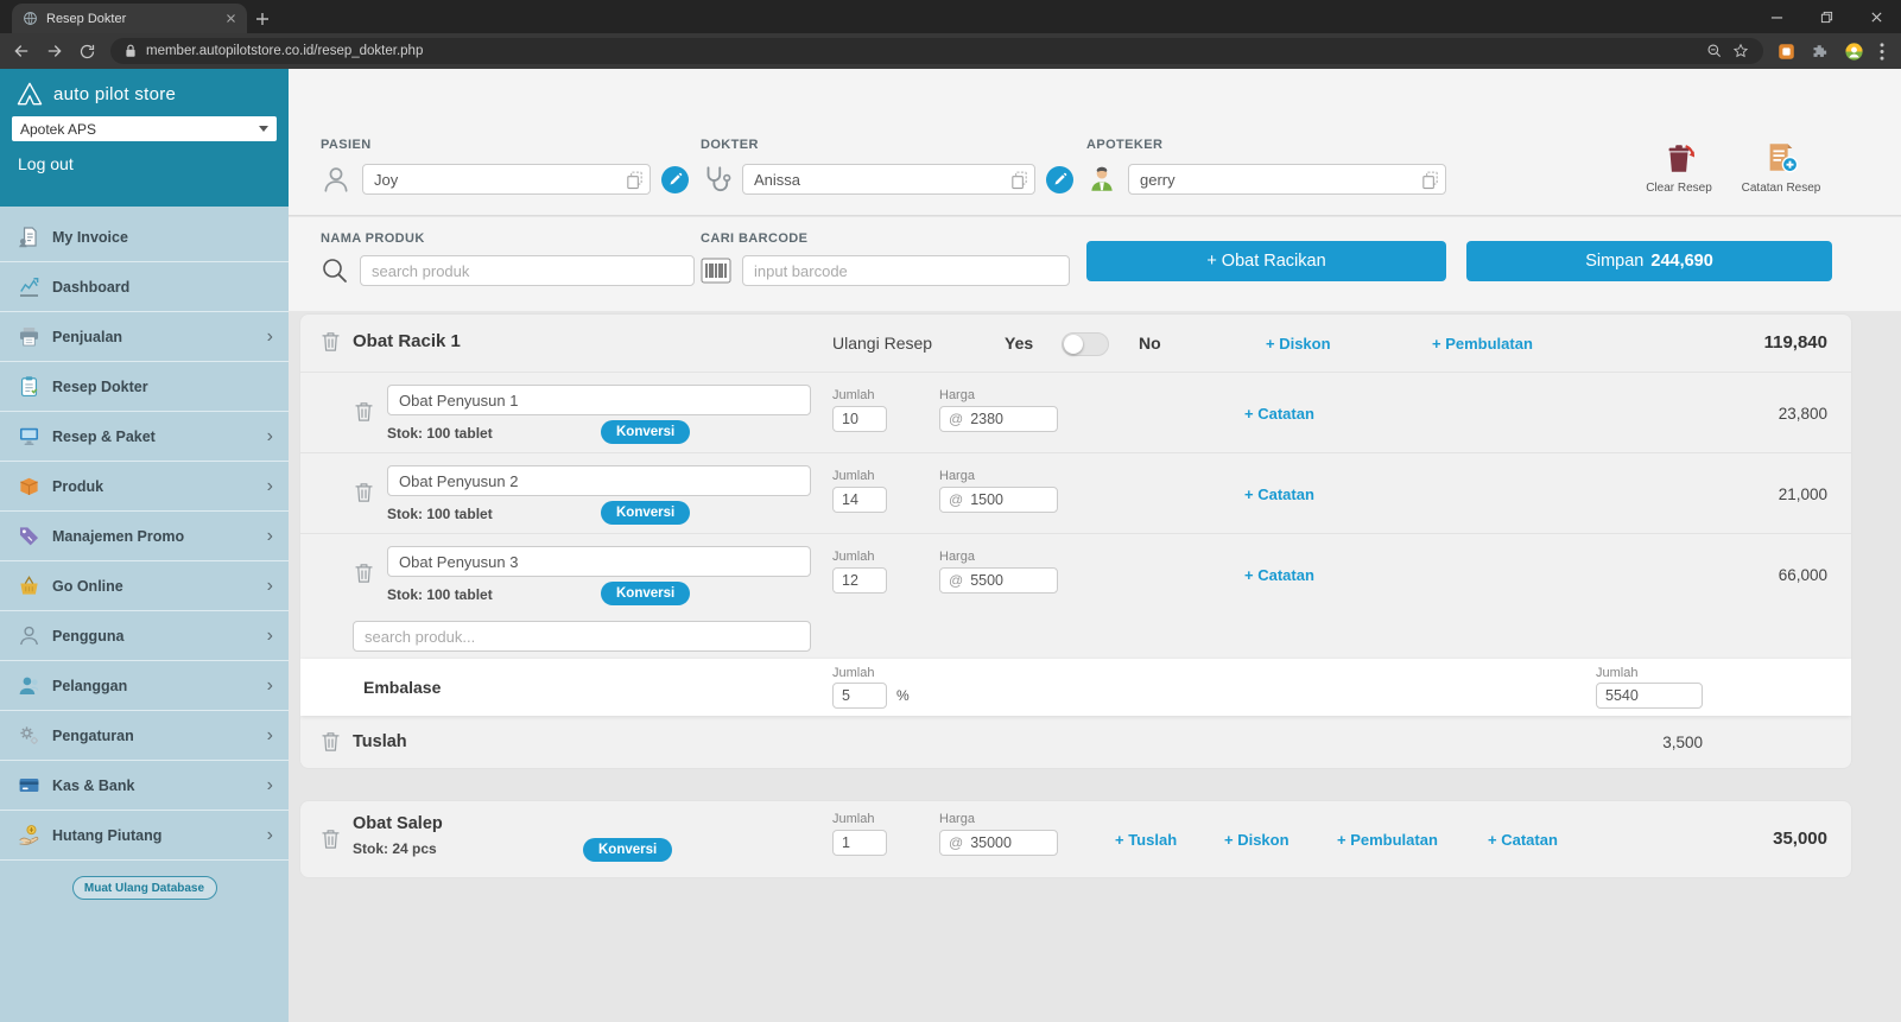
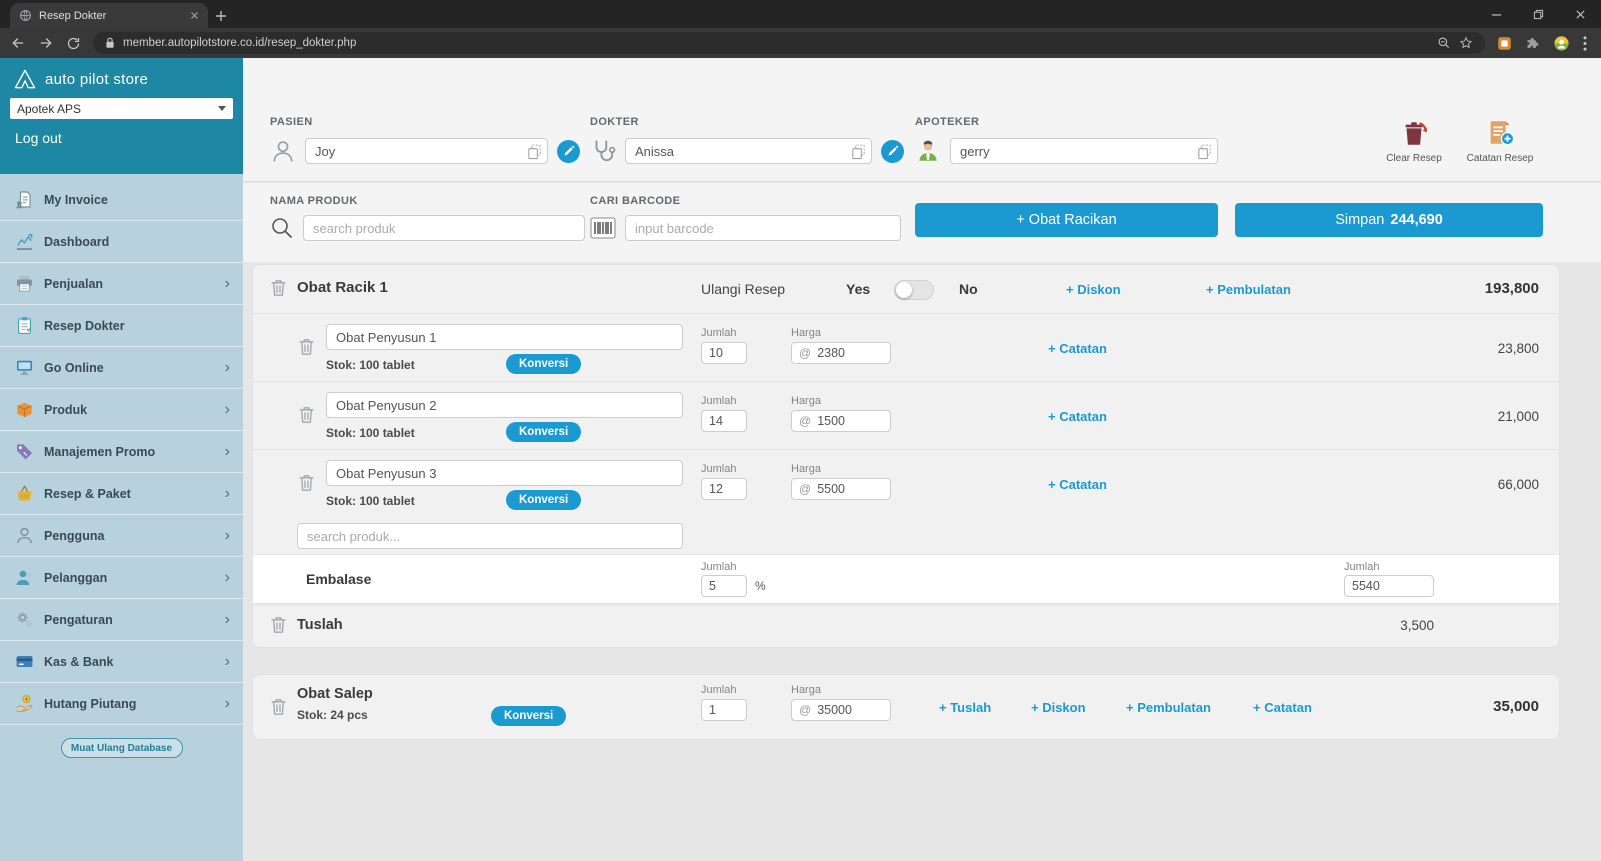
  Resep Dokter
  member.autopilotstore.co.id/resep_dokter.php
  auto pilot store
  Apotek APS
  Log out
  My Invoice
  Dashboard
  Penjualan
  ›
  Resep Dokter
- Resep & Paket
+ Go Online
  ›
  Produk
  ›
  Manajemen Promo
  ›
- Go Online
+ Resep & Paket
  ›
  Pengguna
  ›
  Pelanggan
  ›
  Pengaturan
  ›
  Kas & Bank
  ›
  Hutang Piutang
  ›
  Muat Ulang Database
  PASIEN
  Joy
  DOKTER
  Anissa
  APOTEKER
  gerry
  Clear Resep
  Catatan Resep
  NAMA PRODUK
  search produk
  CARI BARCODE
  input barcode
  + Obat Racikan
  Simpan
  244,690
  Obat Racik 1
  Ulangi Resep
  Yes
  No
  + Diskon
  + Pembulatan
- 119,840
+ 193,800
  Obat Penyusun 1
  Stok: 100 tablet
  Konversi
  Jumlah
  10
  Harga
  @
  2380
  + Catatan
  23,800
  Obat Penyusun 2
  Stok: 100 tablet
  Konversi
  Jumlah
  14
  Harga
  @
  1500
  + Catatan
  21,000
  Obat Penyusun 3
  Stok: 100 tablet
  Konversi
  Jumlah
  12
  Harga
  @
  5500
  + Catatan
  66,000
  search produk...
  Embalase
  Jumlah
  5
  %
  Jumlah
  5540
  Tuslah
  3,500
  Obat Salep
  Stok: 24 pcs
  Konversi
  Jumlah
  1
  Harga
  @
  35000
  + Tuslah
  + Diskon
  + Pembulatan
  + Catatan
  35,000
